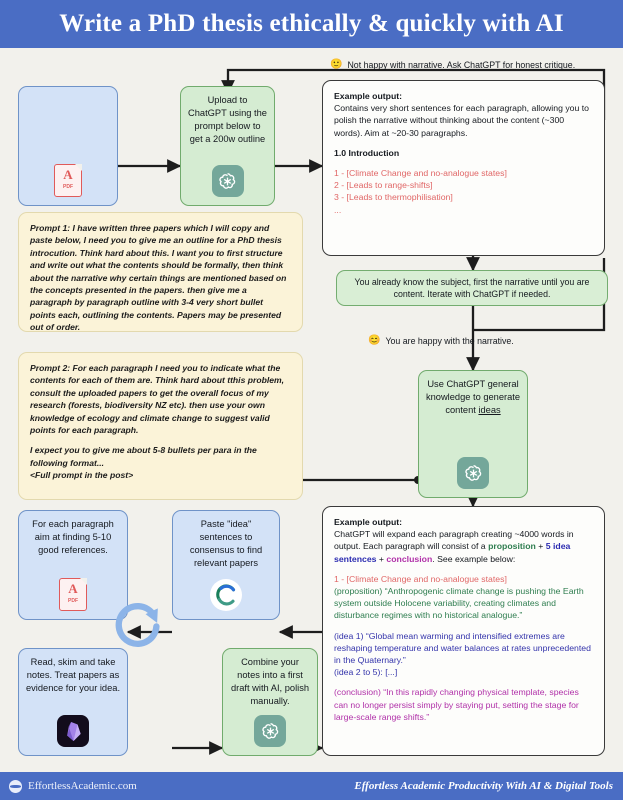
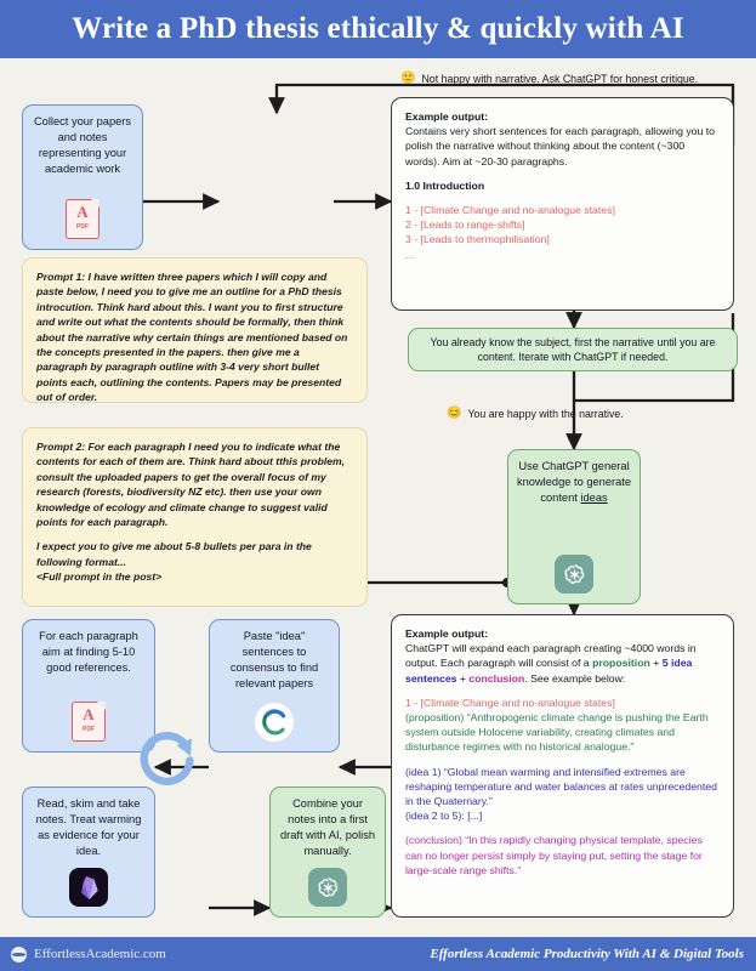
  Write a PhD thesis ethically & quickly with AI
  🙂
  Not happy with narrative. Ask ChatGPT for honest critique.
  😊
  You are happy with the narrative.
+ Collect your papers and notes representing your academic work
  A
- Upload to ChatGPT using the prompt below to get a 200w outline
  Example output:
  Contains very short sentences for each paragraph, allowing you to polish the narrative without thinking about the content (~300 words). Aim at ~20-30 paragraphs.
  1.0 Introduction
  1 - [Climate Change and no-analogue states]
  2 - [Leads to range-shifts]
  3 - [Leads to thermophilisation]
  ...
  Prompt 1: I have written three papers which I will copy and paste below, I need you to give me an outline for a PhD thesis introcution. Think hard about this. I want you to first structure and write out what the contents should be formally, then think about the narrative why certain things are mentioned based on the concepts presented in the papers. then give me a paragraph by paragraph outline with 3-4 very short bullet points each, outlining the contents. Papers may be presented out of order.
  You already know the subject, first the narrative until you are content. Iterate with ChatGPT if needed.
  Prompt 2: For each paragraph I need you to indicate what the contents for each of them are. Think hard about tthis problem, consult the uploaded papers to get the overall focus of my research (forests, biodiversity NZ etc). then use your own knowledge of ecology and climate change to suggest valid points for each paragraph.
  I expect you to give me about 5-8 bullets per para in the following format...
  <Full prompt in the post>
  Use ChatGPT general knowledge to generate content ideas
  Example output:
  ChatGPT will expand each paragraph creating ~4000 words in output. Each paragraph will consist of a proposition + 5 idea sentences + conclusion. See example below:
  1 - [Climate Change and no-analogue states]
  (proposition) “Anthropogenic climate change is pushing the Earth system outside Holocene variability, creating climates and disturbance regimes with no historical analogue.”
  (idea 1) “Global mean warming and intensified extremes are reshaping temperature and water balances at rates unprecedented in the Quaternary.”
  (idea 2 to 5): [...]
  (conclusion) “In this rapidly changing physical template, species can no longer persist simply by staying put, setting the stage for large-scale range shifts.”
  For each paragraph aim at finding 5-10 good references.
  A
  Paste "idea" sentences to consensus to find relevant papers
- Read, skim and take notes. Treat papers as evidence for your idea.
+ Read, skim and take notes. Treat warming as evidence for your idea.
  Combine your notes into a first draft with AI, polish manually.
  EffortlessAcademic.com
  Effortless Academic Productivity With AI & Digital Tools
